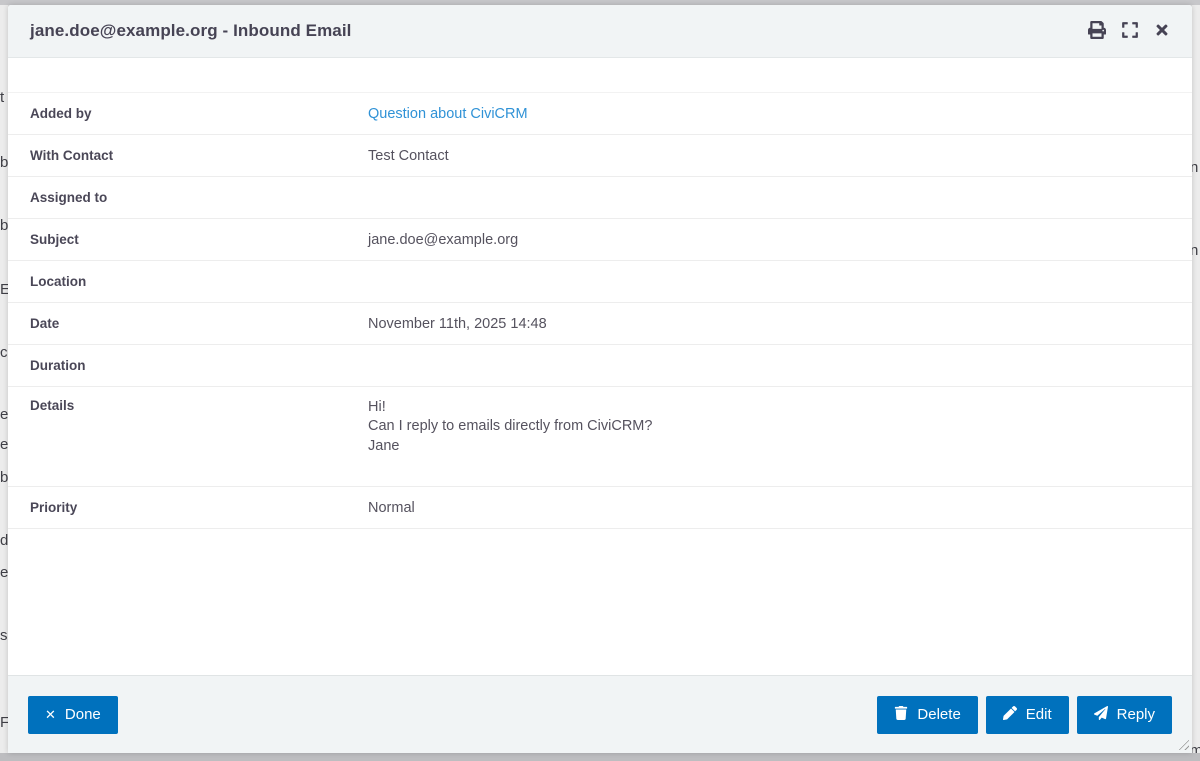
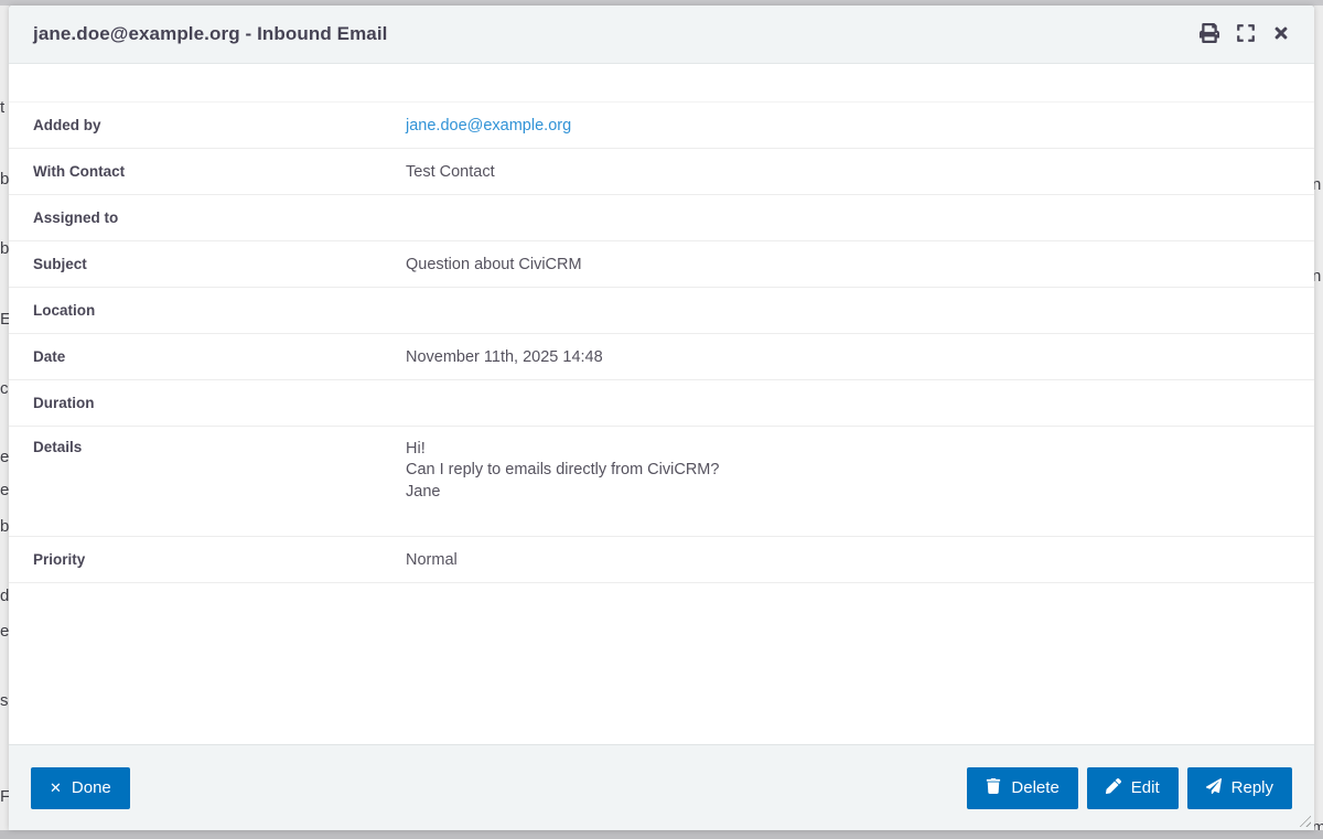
  t
  b
  b
  E
  c
  e
  e
  b
  d
  e
  s
  F
  n
  n
  m
  jane.doe@example.org - Inbound Email
  Added by
- Question about CiviCRM
+ jane.doe@example.org
  With Contact
  Test Contact
  Assigned to
  Subject
- jane.doe@example.org
+ Question about CiviCRM
  Location
  Date
  November 11th, 2025 14:48
  Duration
  Details
  Hi!
  Can I reply to emails directly from CiviCRM?
  Jane
  Priority
  Normal
  ✕
  Done
  Delete
  Edit
  Reply
